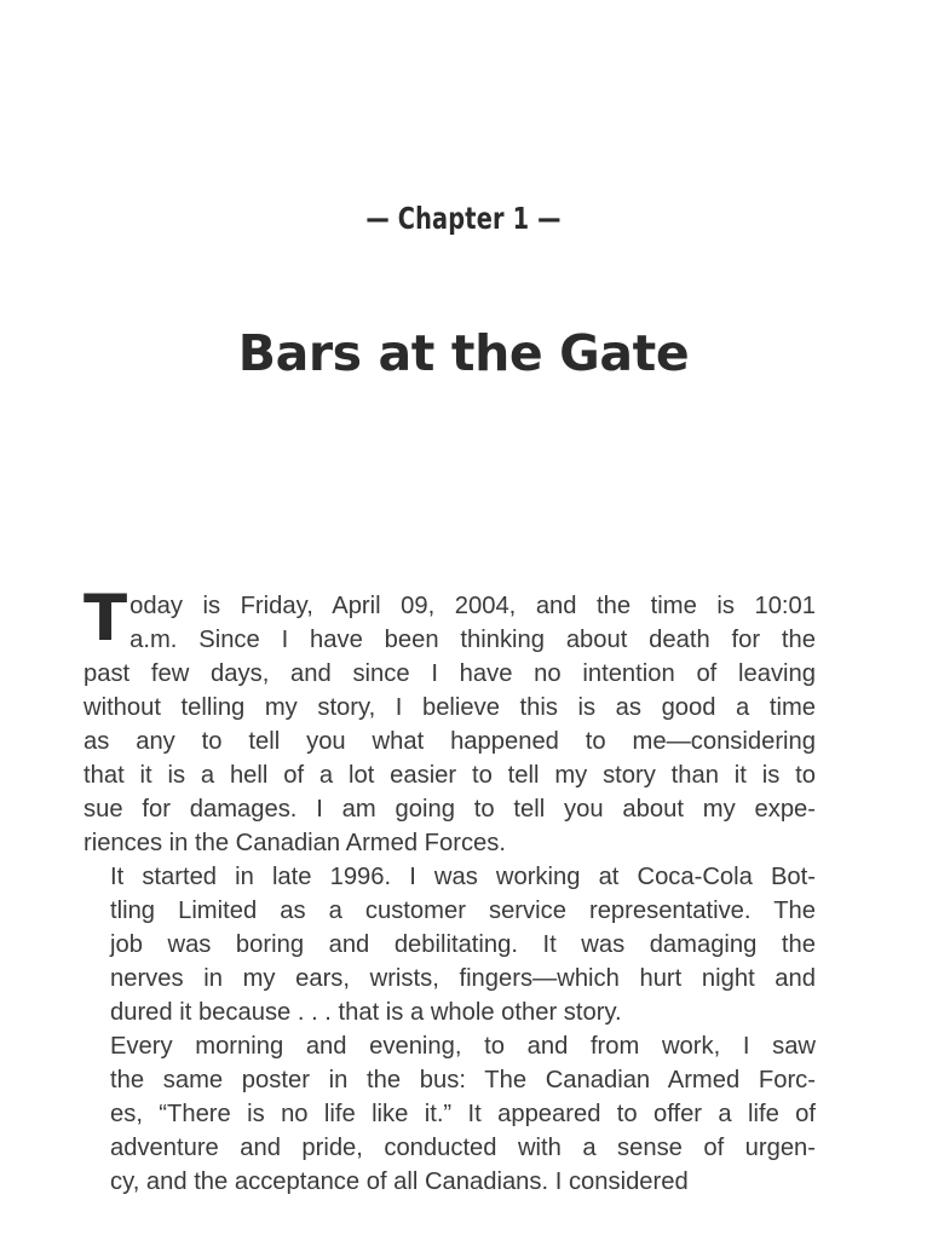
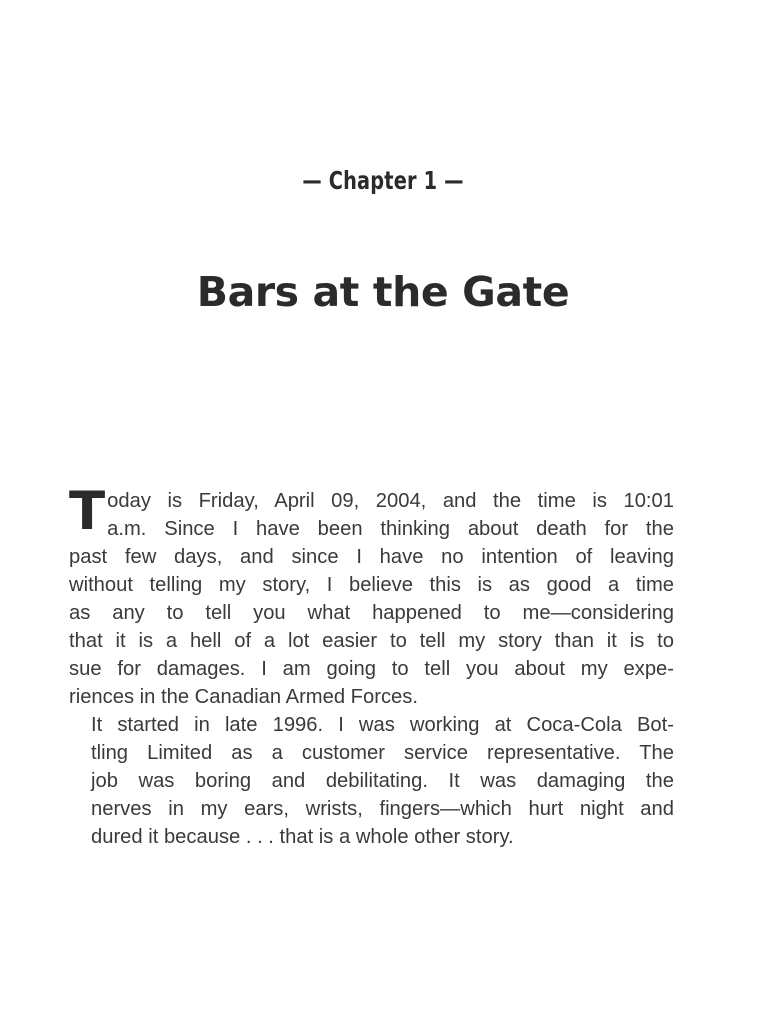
  — Chapter 1 —
  Bars at the Gate
  T
  oday is Friday, April 09, 2004, and the time is 10:01
  a.m. Since I have been thinking about death for the
  past few days, and since I have no intention of leaving
  without telling my story, I believe this is as good a time
  as any to tell you what happened to me—considering
  that it is a hell of a lot easier to tell my story than it is to
  sue for damages. I am going to tell you about my expe-
  riences in the Canadian Armed Forces.
  It started in late 1996. I was working at Coca-Cola Bot-
  tling Limited as a customer service representative. The
  job was boring and debilitating. It was damaging the
  nerves in my ears, wrists, fingers—which hurt night and
  dured it because . . . that is a whole other story.
- Every morning and evening, to and from work, I saw
- the same poster in the bus: The Canadian Armed Forc-
- es, “There is no life like it.” It appeared to offer a life of
- adventure and pride, conducted with a sense of urgen-
- cy, and the acceptance of all Canadians. I considered
